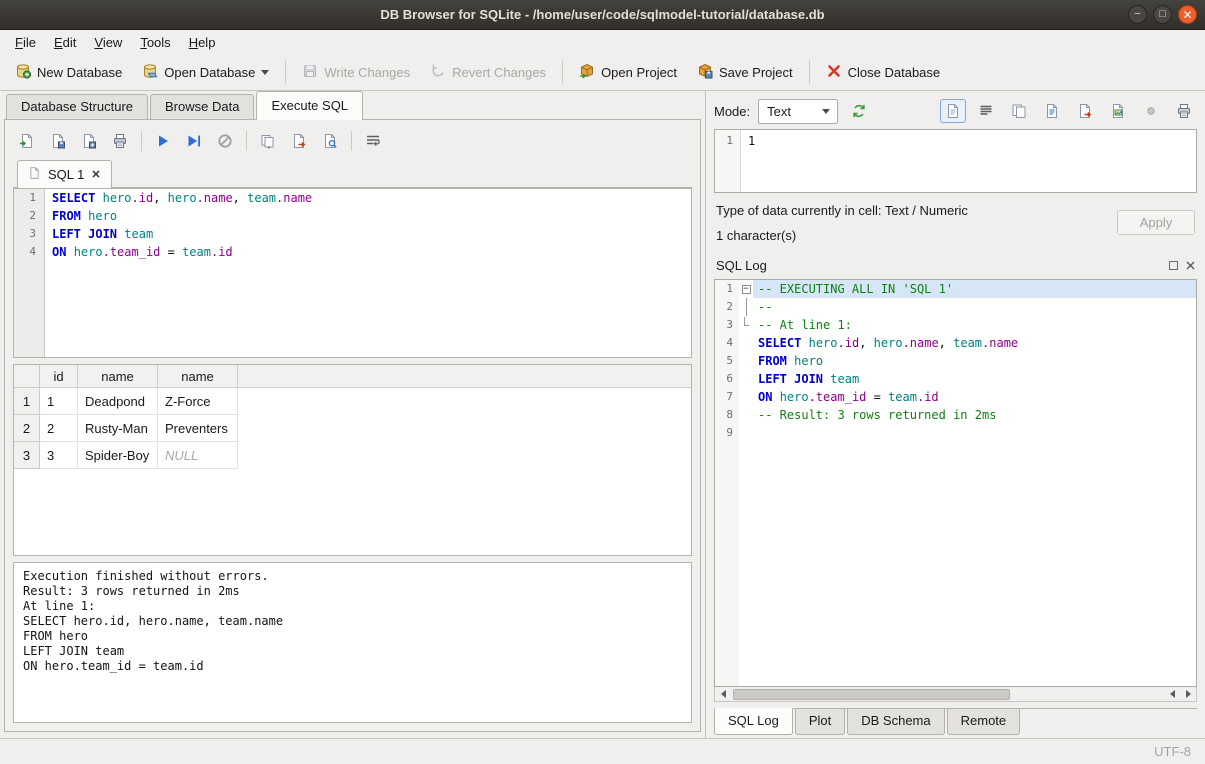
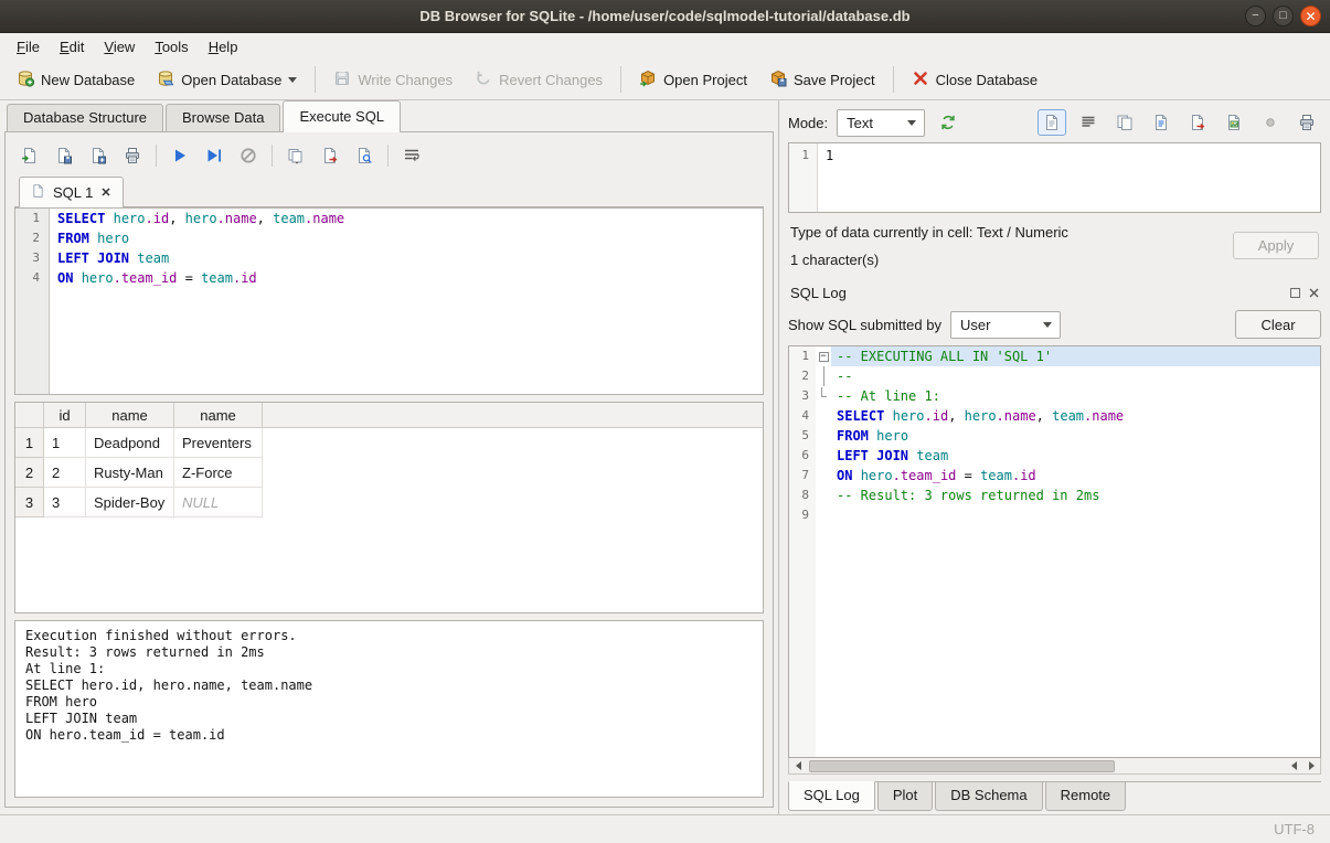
  DB Browser for SQLite - /home/user/code/sqlmodel-tutorial/database.db
  −
  □
  ✕
  File
  Edit
  View
  Tools
  Help
  New Database
  Open Database
  Write Changes
  Revert Changes
  Open Project
  Save Project
  Close Database
  Database Structure
  Browse Data
  Execute SQL
  SQL 1
  ✕
  1
  SELECT hero.id, hero.name, team.name
  2
  FROM hero
  3
  LEFT JOIN team
  4
  ON hero.team_id = team.id
  id
  name
  name
  1
  1
  Deadpond
- Z-Force
+ Preventers
  2
  2
  Rusty-Man
- Preventers
+ Z-Force
  3
  3
  Spider-Boy
  NULL
  Execution finished without errors.
  Result: 3 rows returned in 2ms
  At line 1:
  SELECT hero.id, hero.name, team.name
  FROM hero
  LEFT JOIN team
  ON hero.team_id = team.id
  Mode:
  Text
  1
  1
  Type of data currently in cell: Text / Numeric
  1 character(s)
  Apply
  SQL Log
+ Show SQL submitted by
+ User
+ Clear
  1
  −
  -- EXECUTING ALL IN 'SQL 1'
  2
  --
  3
  -- At line 1:
  4
  SELECT hero.id, hero.name, team.name
  5
  FROM hero
  6
  LEFT JOIN team
  7
  ON hero.team_id = team.id
  8
  -- Result: 3 rows returned in 2ms
  9
  SQL Log
  Plot
  DB Schema
  Remote
  UTF-8
